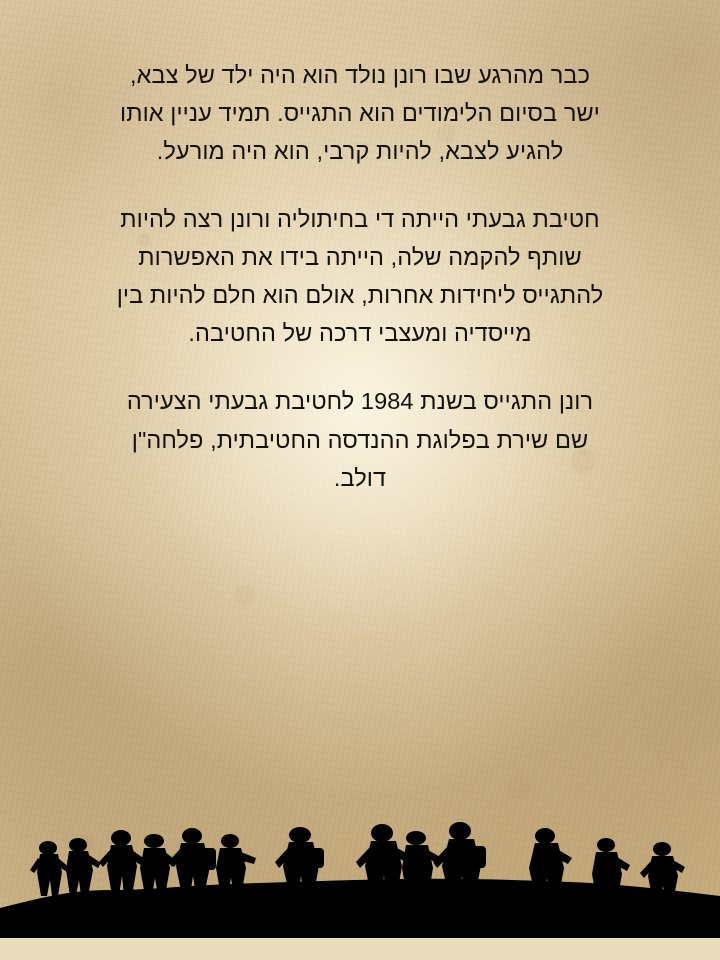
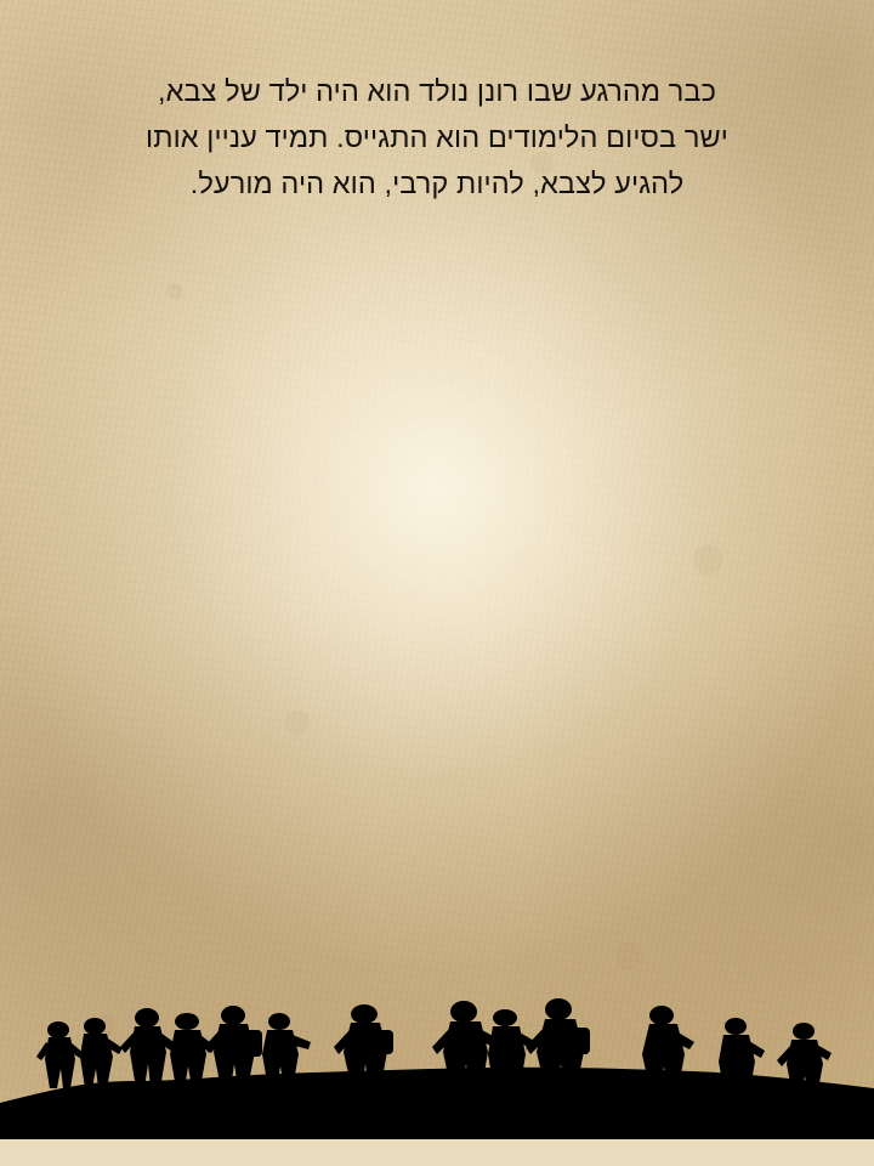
  כבר מהרגע שבו רונן נולד הוא היה ילד של צבא,
  ישר בסיום הלימודים הוא התגייס. תמיד עניין אותו
  להגיע לצבא, להיות קרבי, הוא היה מורעל.
- חטיבת גבעתי הייתה די בחיתוליה ורונן רצה להיות
- שותף להקמה שלה, הייתה בידו את האפשרות
- להתגייס ליחידות אחרות, אולם הוא חלם להיות בין
- מייסדיה ומעצבי דרכה של החטיבה.
- רונן התגייס בשנת 1984 לחטיבת גבעתי הצעירה
- שם שירת בפלוגת ההנדסה החטיבתית, פלחה"ן
- דולב.
